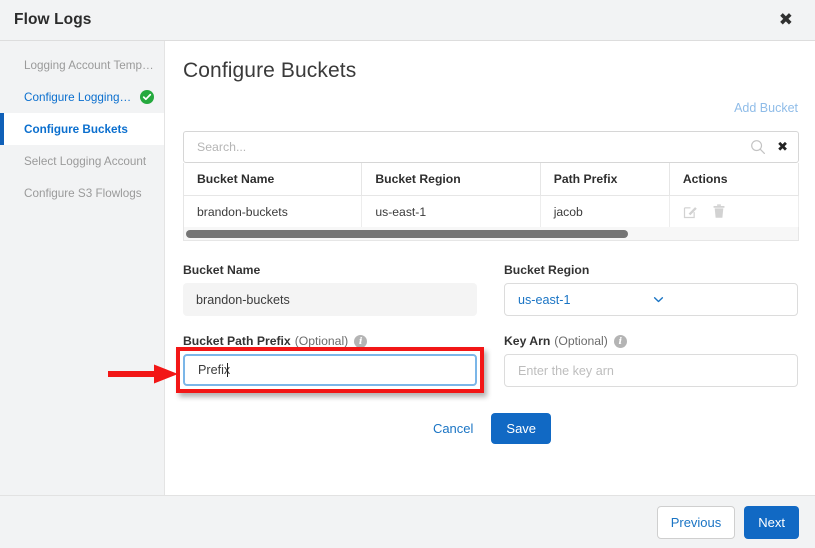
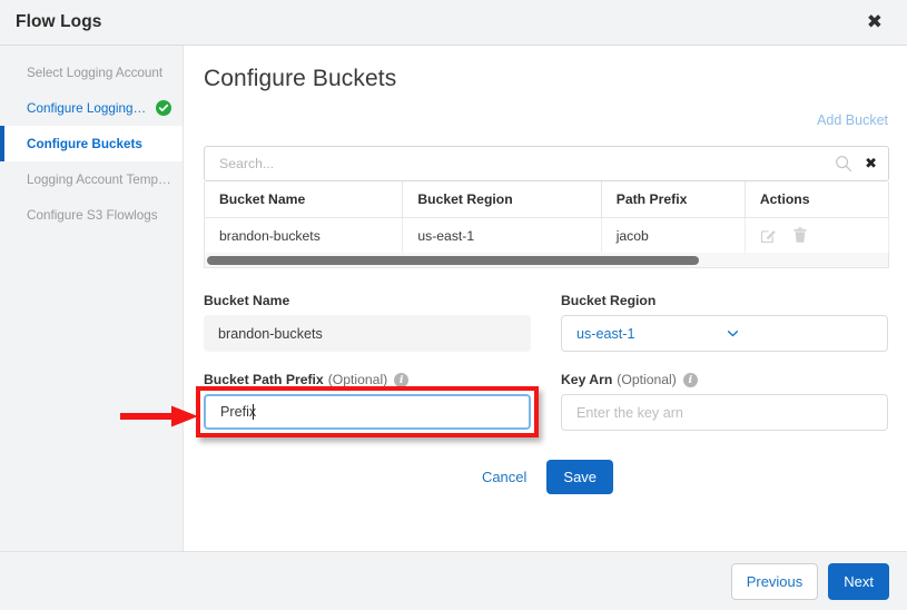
  Flow Logs
  ✖
- Logging Account Templ...
+ Select Logging Account
  Configure Logging ...
  Configure Buckets
- Select Logging Account
+ Logging Account Templ...
  Configure S3 Flowlogs
  Configure Buckets
  Add Bucket
  Search...
  ✖
  Bucket Name	Bucket Region	Path Prefix	Actions
  brandon-buckets	us-east-1	jacob
  Bucket Name
  brandon-buckets
  Bucket Region
  us-east-1
  Bucket Path Prefix
  (Optional)
  i
  Prefi
  Key Arn
  (Optional)
  i
  Enter the key arn
  Cancel
  Save
  Previous
  Next
